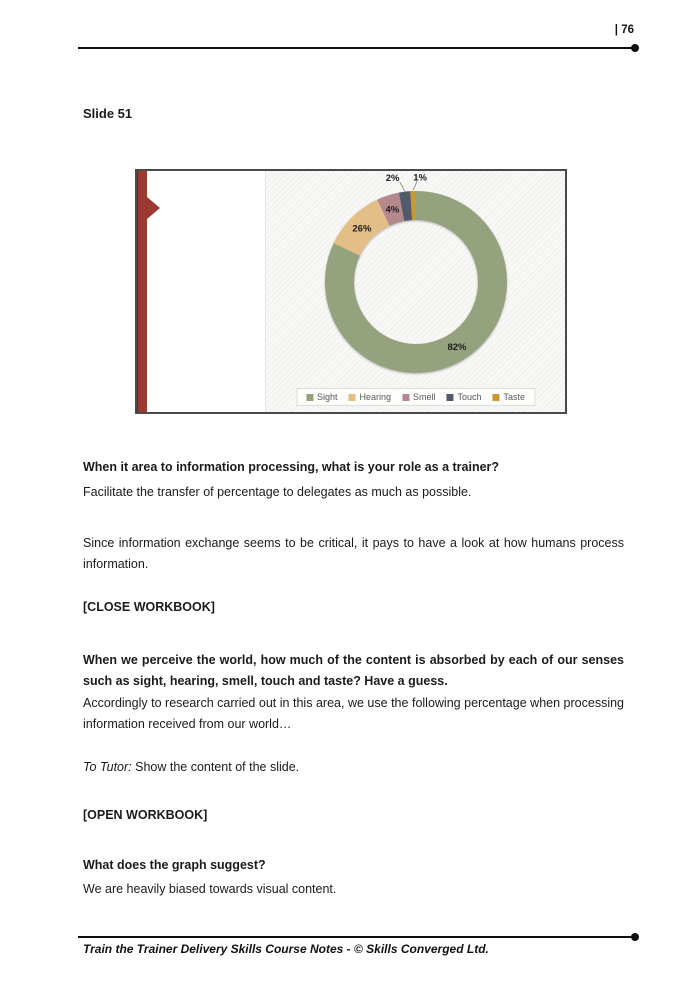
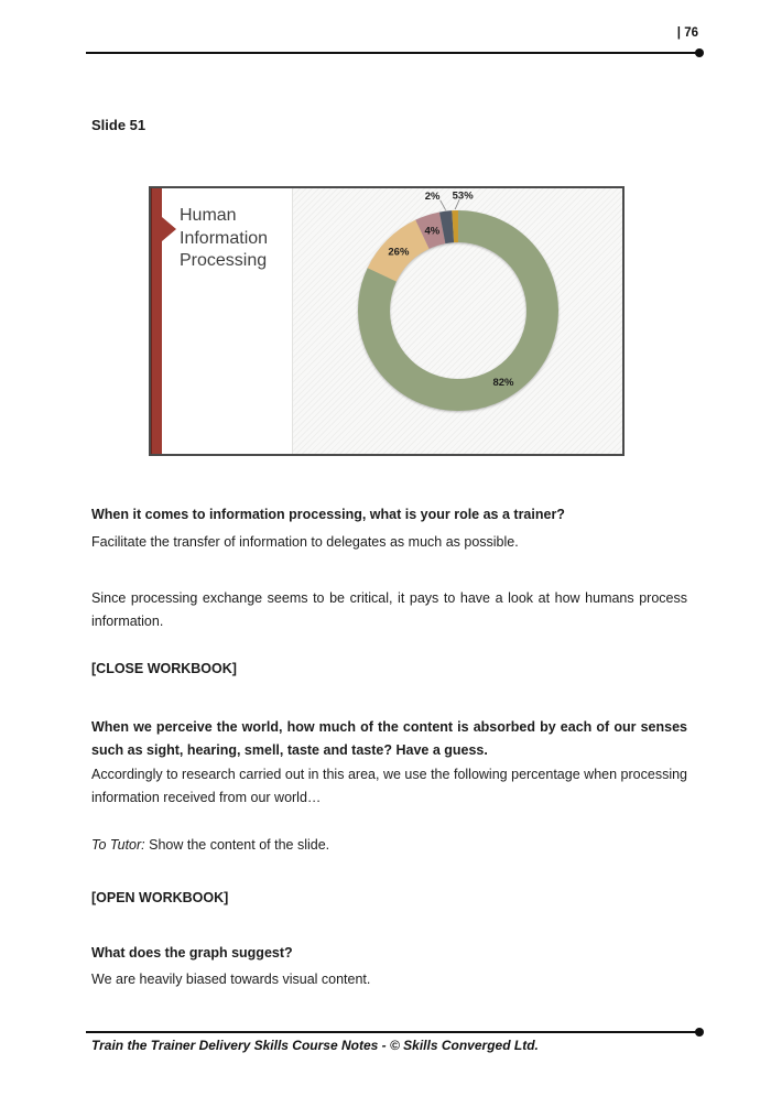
  | 76
  Slide 51
+ Human Information Processing
  82%
  26%
  4%
  2%
- 1%
+ 53%
- Sight
- Hearing
- Smell
- Touch
- Taste
- When it area to information processing, what is your role as a trainer?
+ When it comes to information processing, what is your role as a trainer?
- Facilitate the transfer of percentage to delegates as much as possible.
+ Facilitate the transfer of information to delegates as much as possible.
- Since information exchange seems to be critical, it pays to have a look at how humans process information.
+ Since processing exchange seems to be critical, it pays to have a look at how humans process information.
  [CLOSE WORKBOOK]
- When we perceive the world, how much of the content is absorbed by each of our senses such as sight, hearing, smell, touch and taste? Have a guess.
+ When we perceive the world, how much of the content is absorbed by each of our senses such as sight, hearing, smell, taste and taste? Have a guess.
  Accordingly to research carried out in this area, we use the following percentage when processing information received from our world…
  To Tutor: Show the content of the slide.
  [OPEN WORKBOOK]
  What does the graph suggest?
  We are heavily biased towards visual content.
  Train the Trainer Delivery Skills Course Notes - © Skills Converged Ltd.
